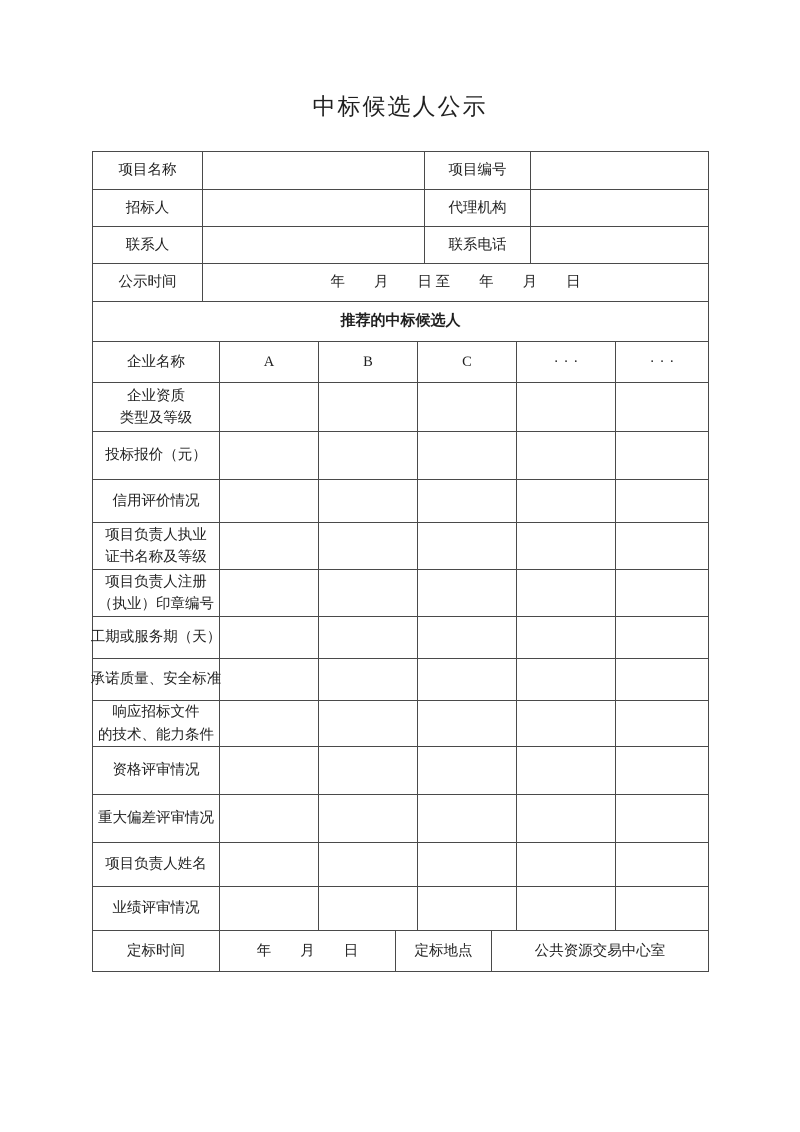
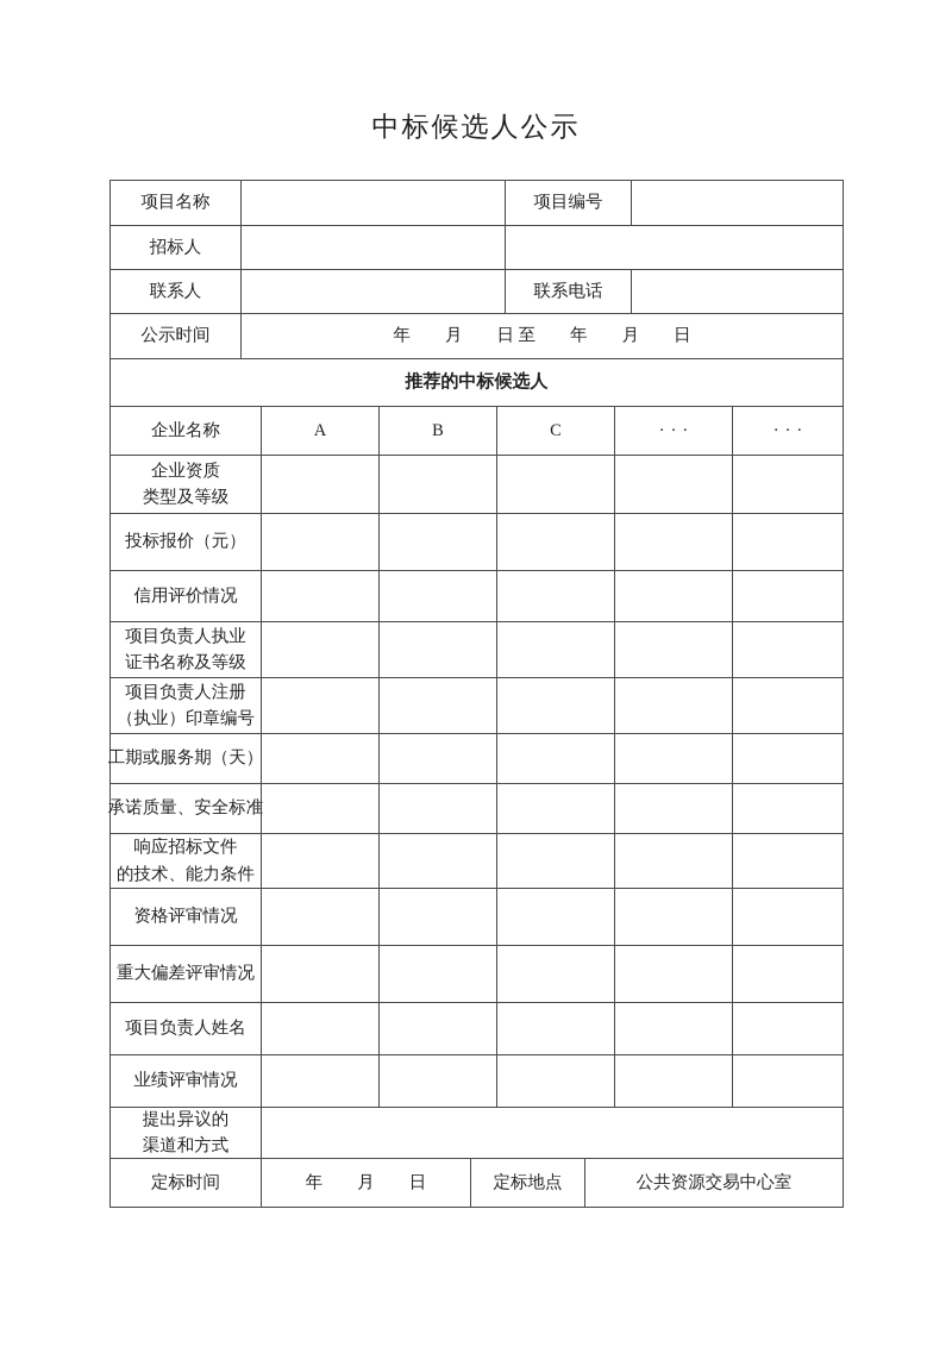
  中标候选人公示
  项目名称
  项目编号
  招标人
- 代理机构
  联系人
  联系电话
  公示时间
  年 月 日 至 年 月 日
  推荐的中标候选人
  企业名称
  A
  B
  C
  ···
  ···
  企业资质
  类型及等级
  投标报价（元）
  信用评价情况
  项目负责人执业
  证书名称及等级
  项目负责人注册
  （执业）印章编号
  工期或服务期（天）
  承诺质量、安全标准
  响应招标文件
  的技术、能力条件
  资格评审情况
  重大偏差评审情况
  项目负责人姓名
  业绩评审情况
+ 提出异议的
+ 渠道和方式
  定标时间
  年 月 日
  定标地点
  公共资源交易中心室
